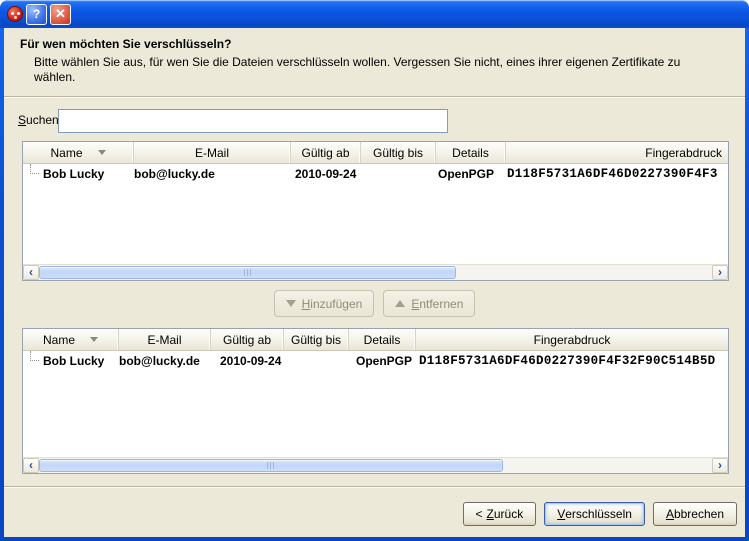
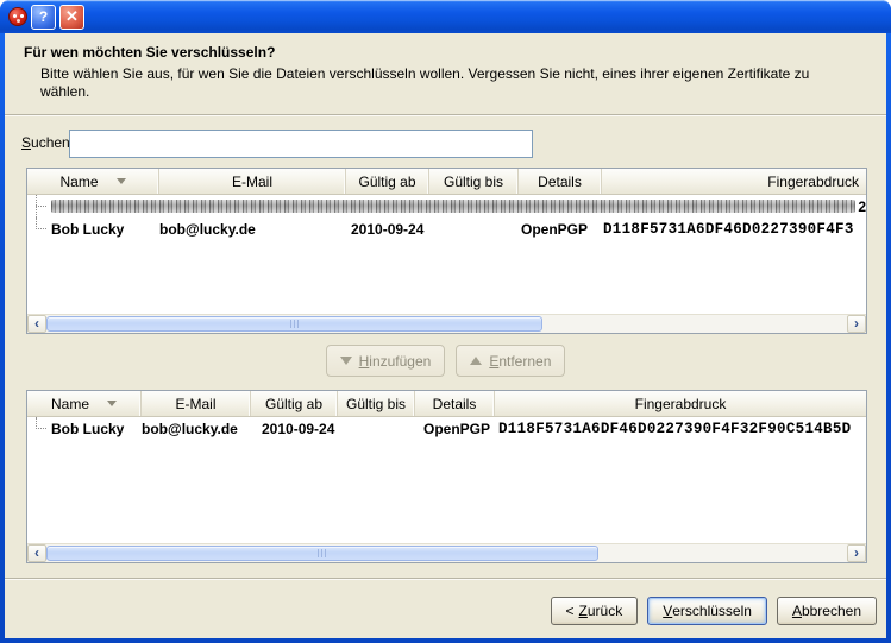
  ?
  ✕
  Für wen möchten Sie verschlüsseln?
  Bitte wählen Sie aus, für wen Sie die Dateien verschlüsseln wollen. Vergessen Sie nicht, eines ihrer eigenen Zertifikate zu wählen.
  Suchen
  Name
  E-Mail
  Gültig ab
  Gültig bis
  Details
  Fingerabdruck
+ 2
  Bob Lucky
  bob@lucky.de
  2010-09-24
  OpenPGP
  D118F5731A6DF46D0227390F4F3
  ‹
  ›
  Hinzufügen
  Entfernen
  Name
  E-Mail
  Gültig ab
  Gültig bis
  Details
  Fingerabdruck
  Bob Lucky
  bob@lucky.de
  2010-09-24
  OpenPGP
  D118F5731A6DF46D0227390F4F32F90C514B5D
  ‹
  ›
  <
  Z
  urück
  V
  erschlüsseln
  A
  bbrechen
